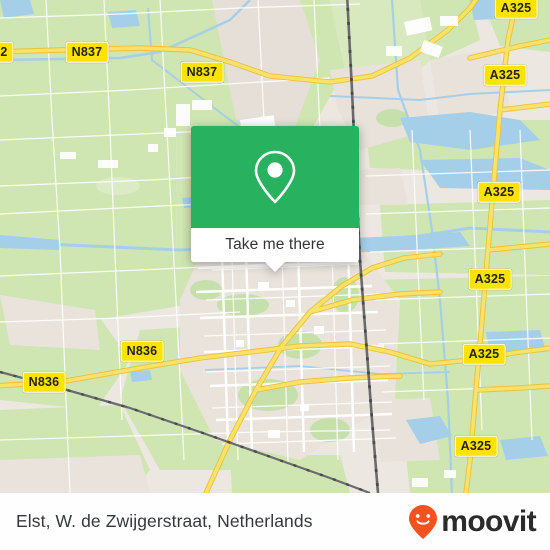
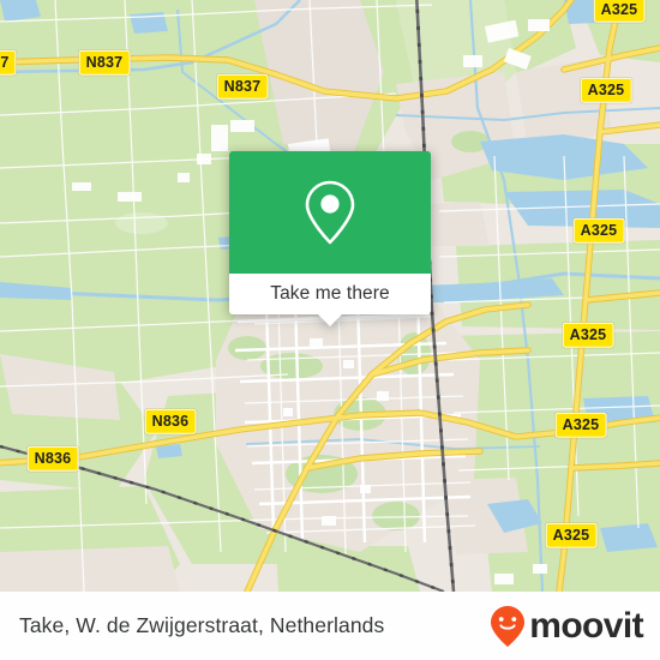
- 2
+ 7
  N837
  N837
  A325
  A325
  A325
  A325
  A325
  A325
  N836
  N836
  Take me there
- Elst, W. de Zwijgerstraat, Netherlands
+ Take, W. de Zwijgerstraat, Netherlands
  moovit
